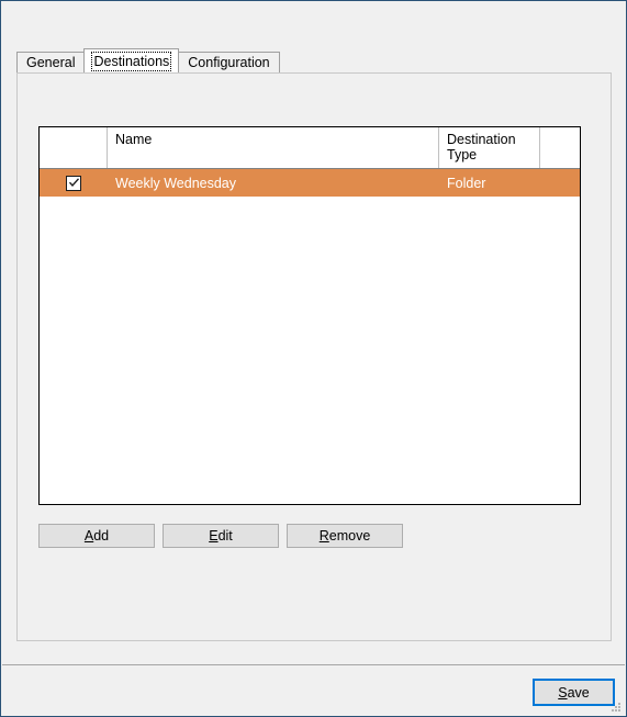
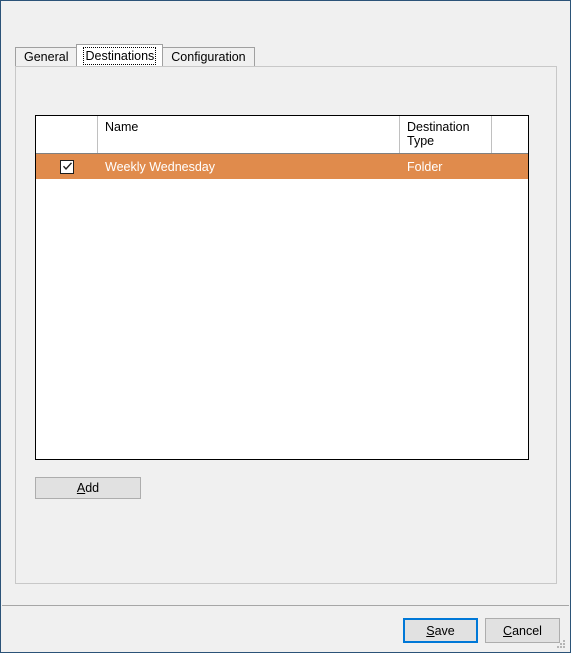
  General
  Destinations
  Configuration
  Name
  Destination Type
  Weekly Wednesday
  Folder
  A
  dd
- E
- dit
- R
- emove
  S
  ave
+ C
+ ancel
